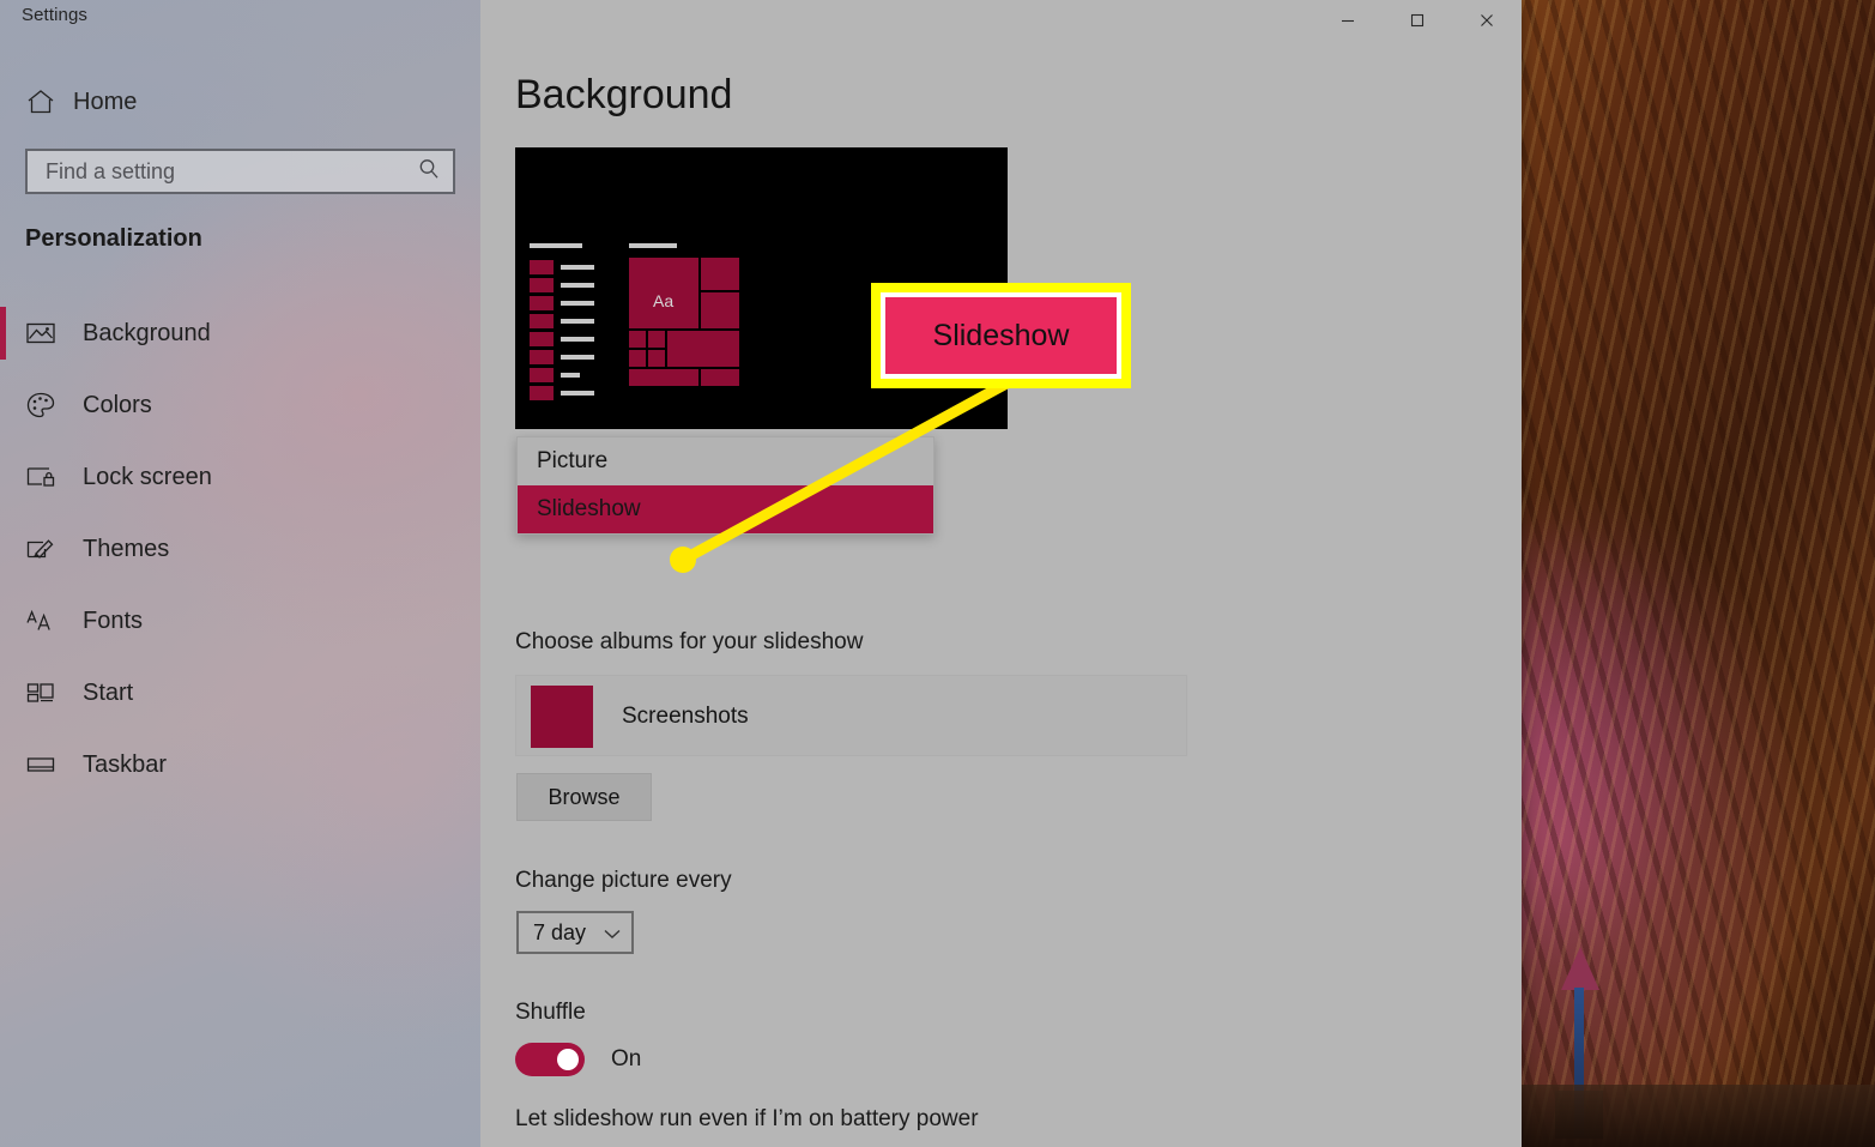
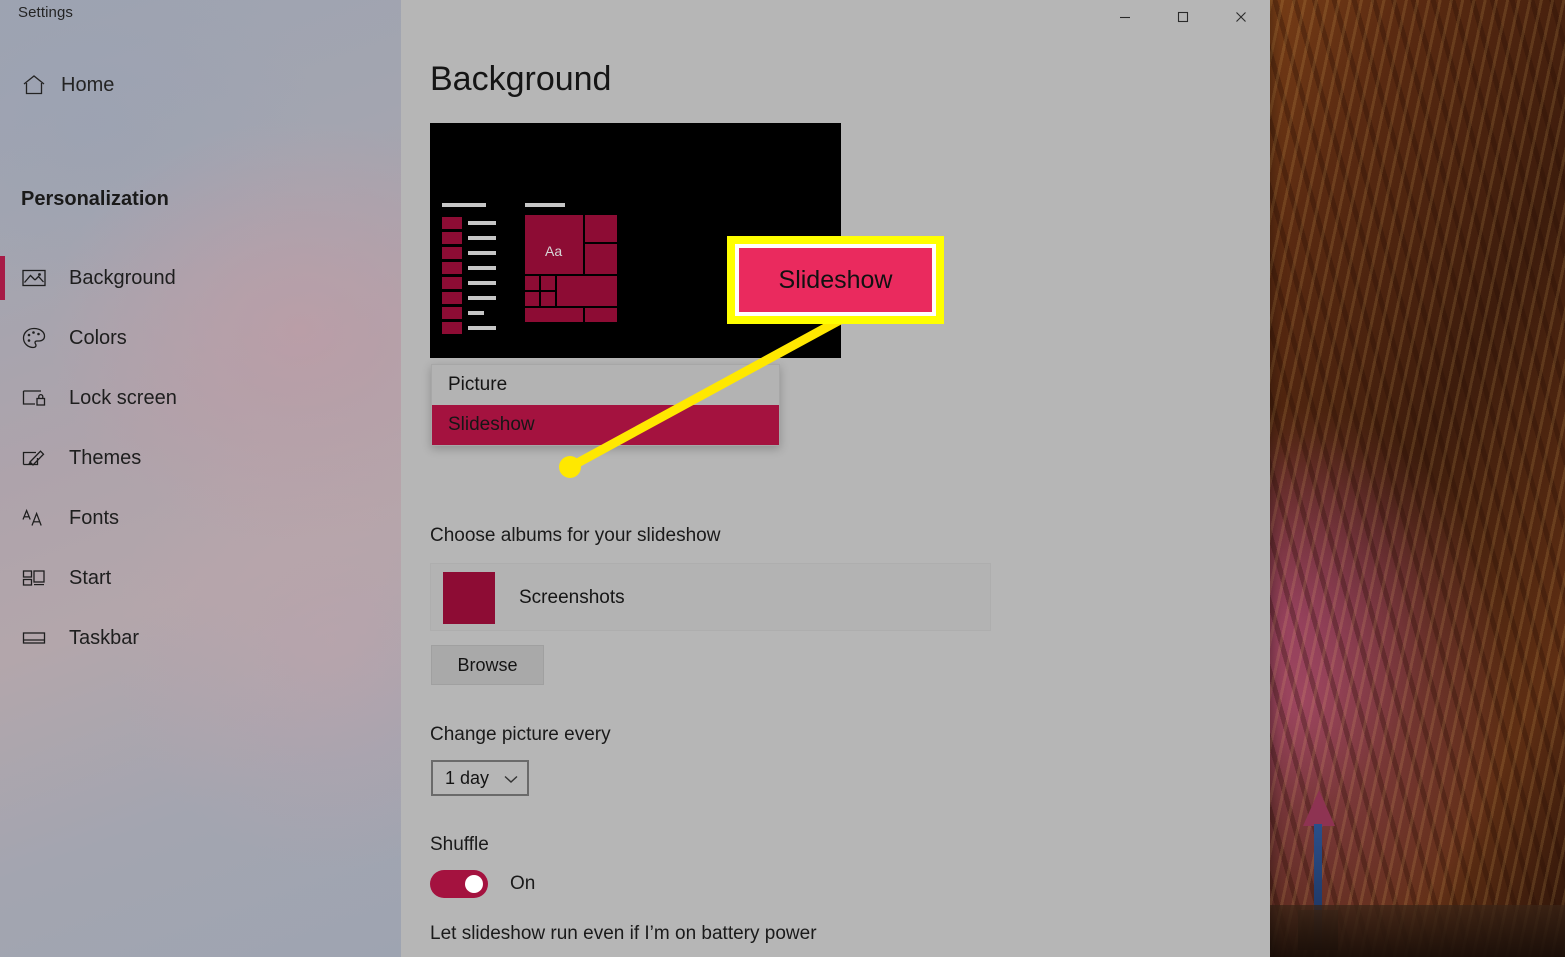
  Settings
  Home
- Find a setting
  Personalization
  Background
  Colors
  Lock screen
  Themes
  Fonts
  Start
  Taskbar
  Background
  Aa
  Picture
  Slideshow
  Choose albums for your slideshow
  Screenshots
  Browse
  Change picture every
- 7 day
+ 1 day
  Shuffle
  On
  Let slideshow run even if I’m on battery power
  Slideshow
